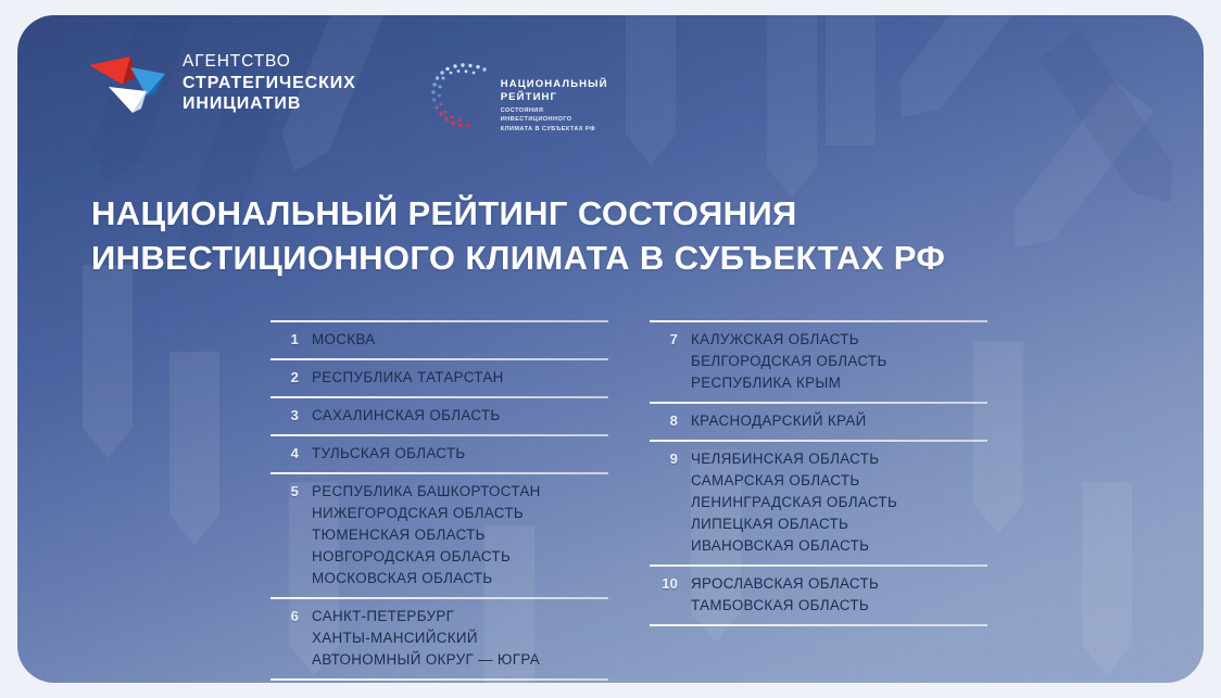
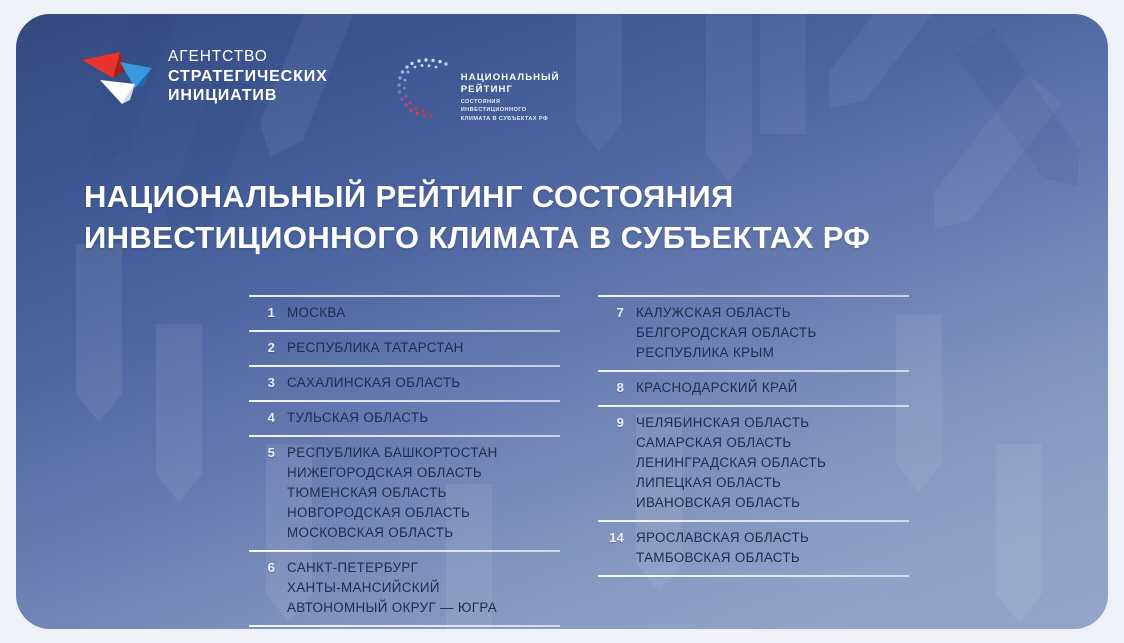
  АГЕНТСТВО
  СТРАТЕГИЧЕСКИХ
  ИНИЦИАТИВ
  НАЦИОНАЛЬНЫЙ
  РЕЙТИНГ
  НАЦИОНАЛЬНЫЙ РЕЙТИНГ СОСТОЯНИЯ
  ИНВЕСТИЦИОННОГО КЛИМАТА В СУБЪЕКТАХ РФ
  1
  МОСКВА
  2
  РЕСПУБЛИКА ТАТАРСТАН
  3
  САХАЛИНСКАЯ ОБЛАСТЬ
  4
  ТУЛЬСКАЯ ОБЛАСТЬ
  5
  РЕСПУБЛИКА БАШКОРТОСТАН
  НИЖЕГОРОДСКАЯ ОБЛАСТЬ
  ТЮМЕНСКАЯ ОБЛАСТЬ
  НОВГОРОДСКАЯ ОБЛАСТЬ
  МОСКОВСКАЯ ОБЛАСТЬ
  6
  САНКТ-ПЕТЕРБУРГ
  ХАНТЫ-МАНСИЙСКИЙ
  АВТОНОМНЫЙ ОКРУГ — ЮГРА
  7
  КАЛУЖСКАЯ ОБЛАСТЬ
  БЕЛГОРОДСКАЯ ОБЛАСТЬ
  РЕСПУБЛИКА КРЫМ
  8
  КРАСНОДАРСКИЙ КРАЙ
  9
  ЧЕЛЯБИНСКАЯ ОБЛАСТЬ
  САМАРСКАЯ ОБЛАСТЬ
  ЛЕНИНГРАДСКАЯ ОБЛАСТЬ
  ЛИПЕЦКАЯ ОБЛАСТЬ
  ИВАНОВСКАЯ ОБЛАСТЬ
- 10
+ 14
  ЯРОСЛАВСКАЯ ОБЛАСТЬ
  ТАМБОВСКАЯ ОБЛАСТЬ
